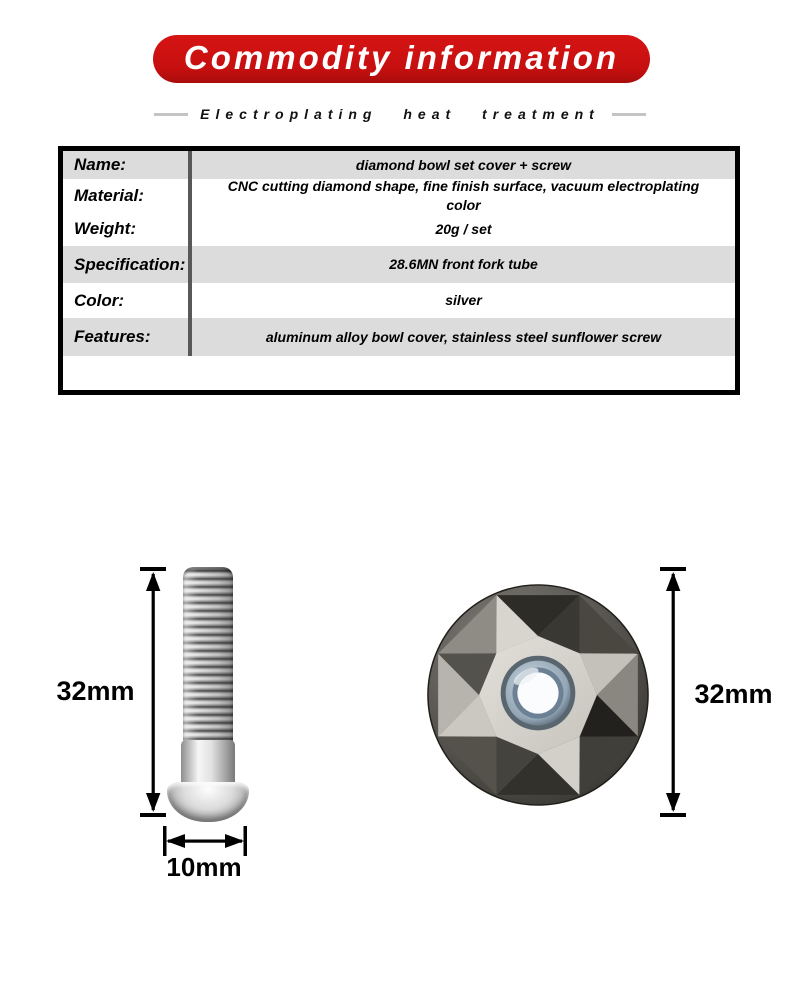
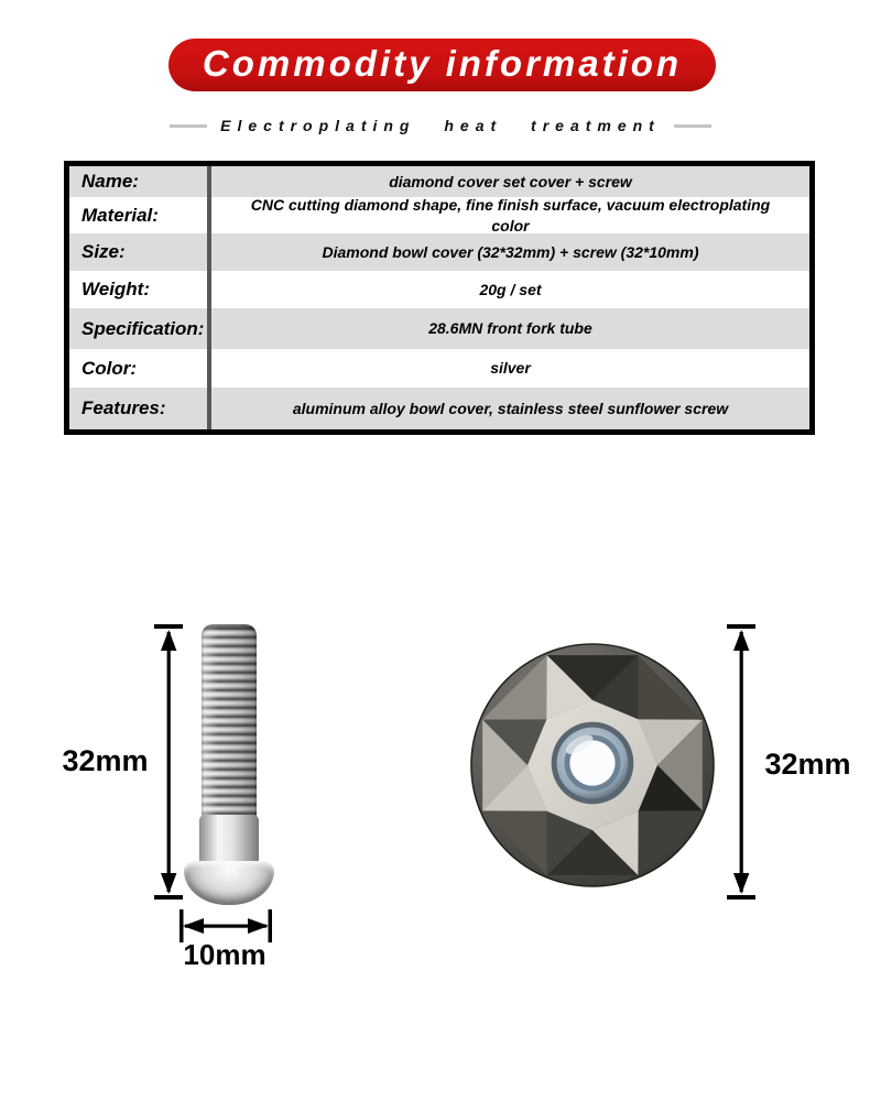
  Commodity information
  Electroplating heat treatment
  Name:
- diamond bowl set cover + screw
+ diamond cover set cover + screw
  Material:
  CNC cutting diamond shape, fine finish surface, vacuum electroplating color
+ Size:
+ Diamond bowl cover (32*32mm) + screw (32*10mm)
  Weight:
  20g / set
  Specification:
  28.6MN front fork tube
  Color:
  silver
  Features:
  aluminum alloy bowl cover, stainless steel sunflower screw
  32mm
  10mm
  32mm
